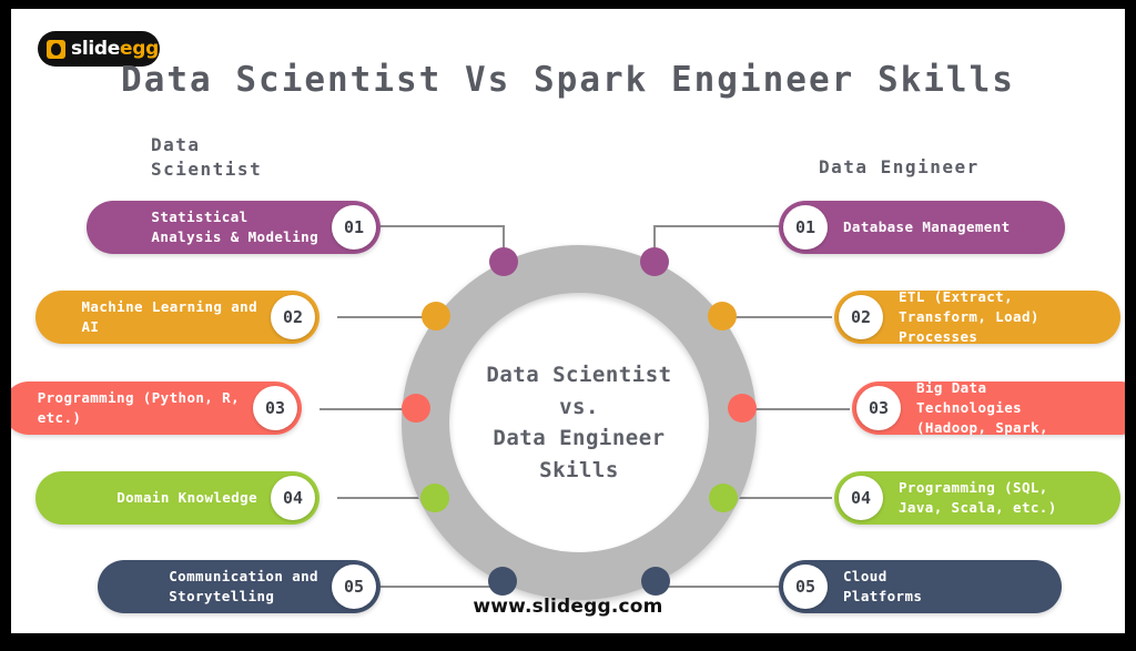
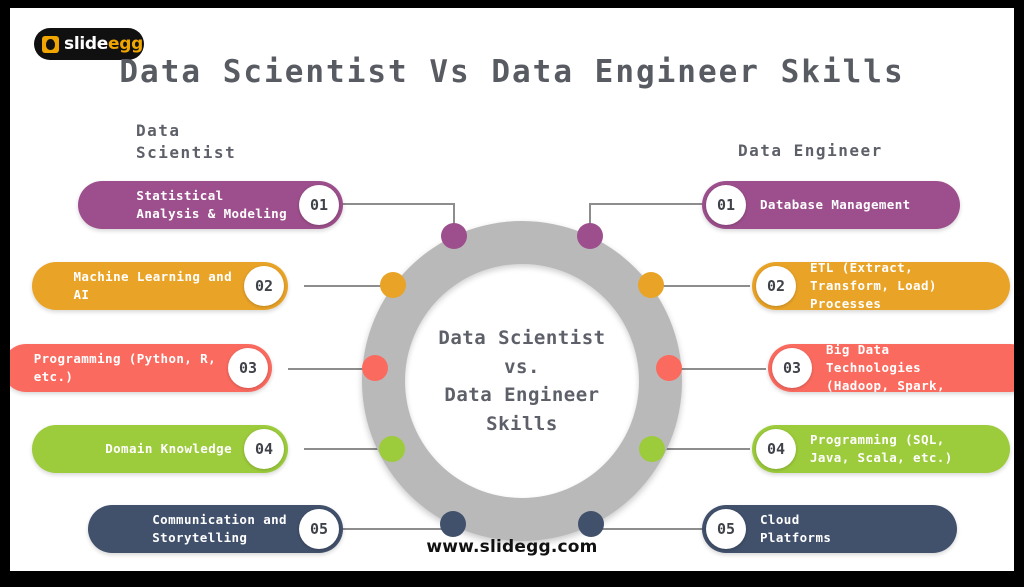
  slideegg
- Data Scientist Vs Spark Engineer Skills
+ Data Scientist Vs Data Engineer Skills
  Data
  Scientist
  Data Engineer
  Data Scientist
  vs.
  Data Engineer
  Skills
  Statistical
  Analysis & Modeling
  01
  Machine Learning and
  AI
  02
  Programming (Python, R,
  etc.)
  03
  Domain Knowledge
  04
  Communication and
  Storytelling
  05
  01
  Database Management
  02
  ETL (Extract,
  Transform, Load)
  Processes
  03
  Big Data
  Technologies
  (Hadoop, Spark,
  04
  Programming (SQL,
  Java, Scala, etc.)
  05
  Cloud
  Platforms
  www.slidegg.com
